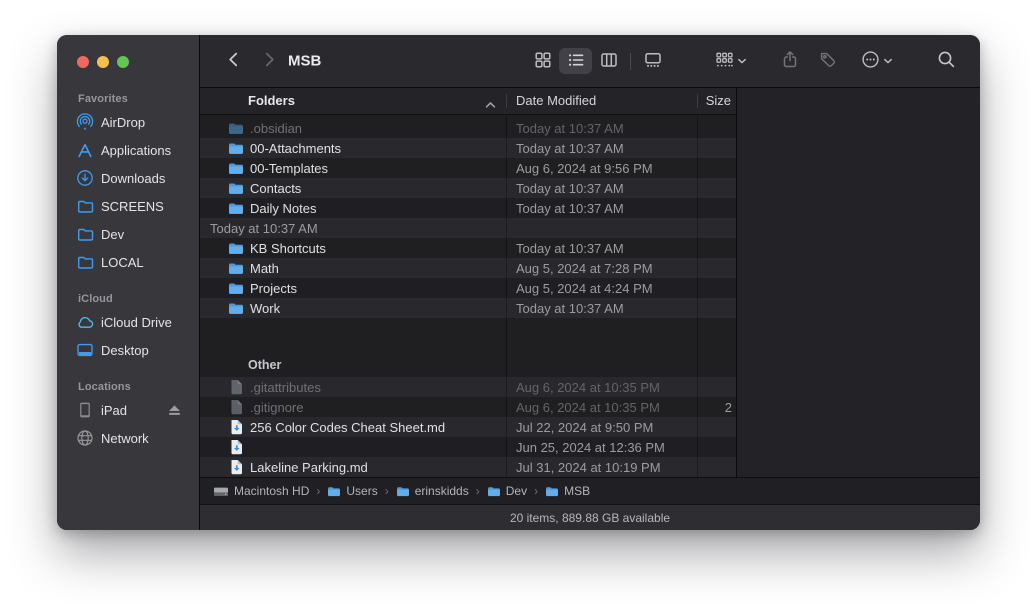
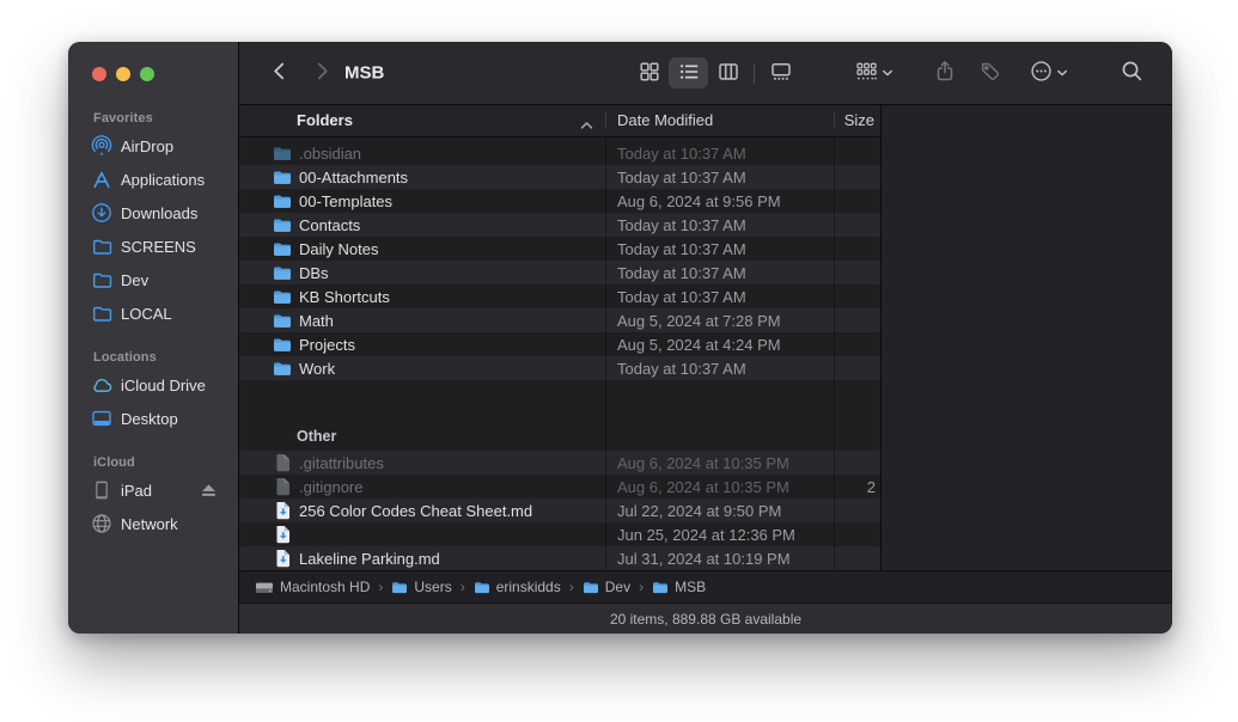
  Favorites
  AirDrop
  Applications
  Downloads
  SCREENS
  Dev
  LOCAL
- iCloud
+ Locations
  iCloud Drive
  Desktop
- Locations
+ iCloud
  iPad
  Network
  MSB
  Folders
  Date Modified
  Size
  .obsidian
  Today at 10:37 AM
  00-Attachments
  Today at 10:37 AM
  00-Templates
  Aug 6, 2024 at 9:56 PM
  Contacts
  Today at 10:37 AM
  Daily Notes
  Today at 10:37 AM
+ DBs
  Today at 10:37 AM
  KB Shortcuts
  Today at 10:37 AM
  Math
  Aug 5, 2024 at 7:28 PM
  Projects
  Aug 5, 2024 at 4:24 PM
  Work
  Today at 10:37 AM
  Other
  .gitattributes
  Aug 6, 2024 at 10:35 PM
  .gitignore
  Aug 6, 2024 at 10:35 PM
  2
  256 Color Codes Cheat Sheet.md
  Jul 22, 2024 at 9:50 PM
  Jun 25, 2024 at 12:36 PM
  Lakeline Parking.md
  Jul 31, 2024 at 10:19 PM
  Macintosh HD
  ›
  Users
  ›
  erinskidds
  ›
  Dev
  ›
  MSB
  20 items, 889.88 GB available
